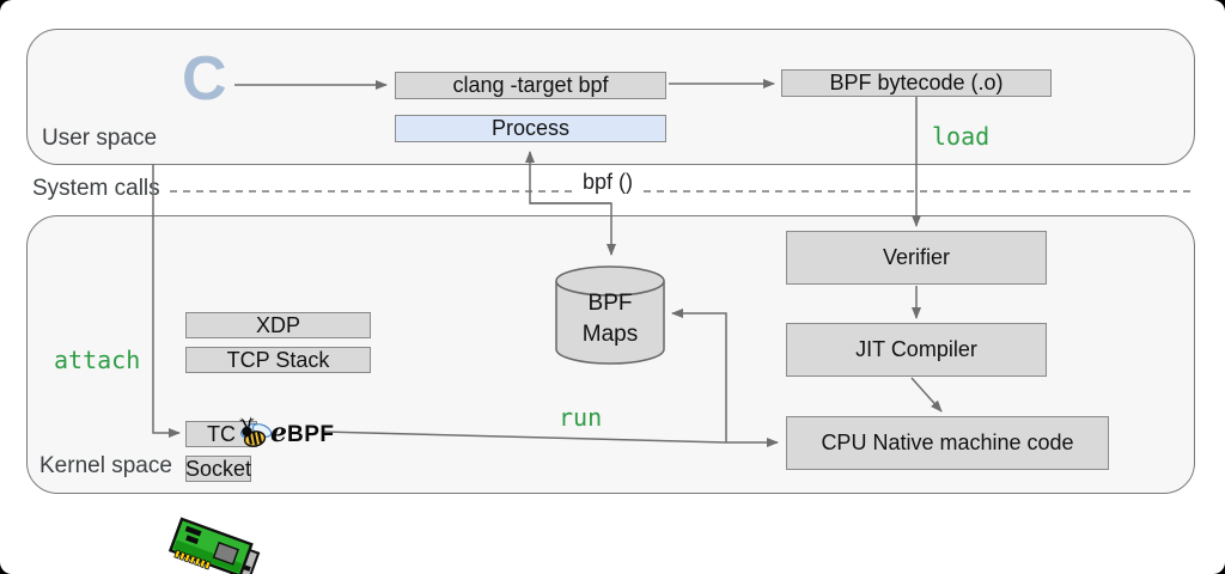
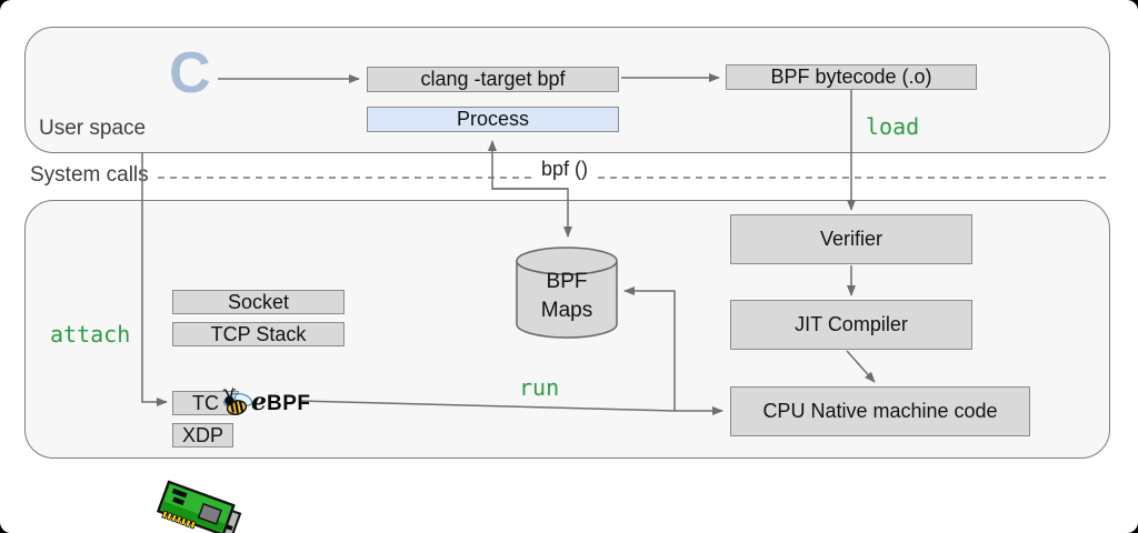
  User space
  System calls
- Kernel space
  bpf ()
  C
  load
  attach
  run
  clang -target bpf
  BPF bytecode (.o)
  Process
  Verifier
  JIT Compiler
  CPU Native machine code
- XDP
+ Socket
  TCP Stack
  TC
- Socket
+ XDP
  BPF
  Maps
  eBPF
